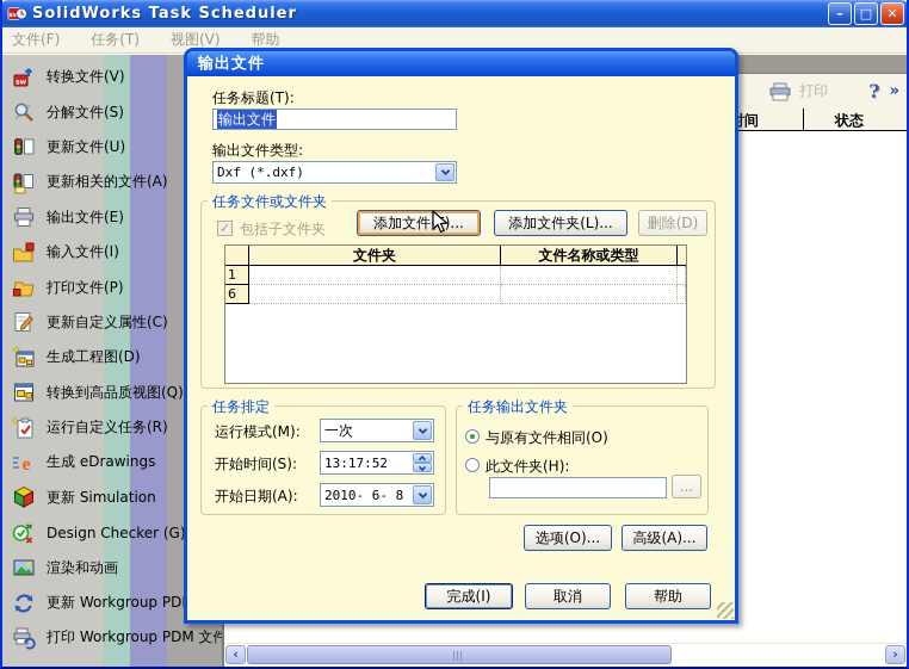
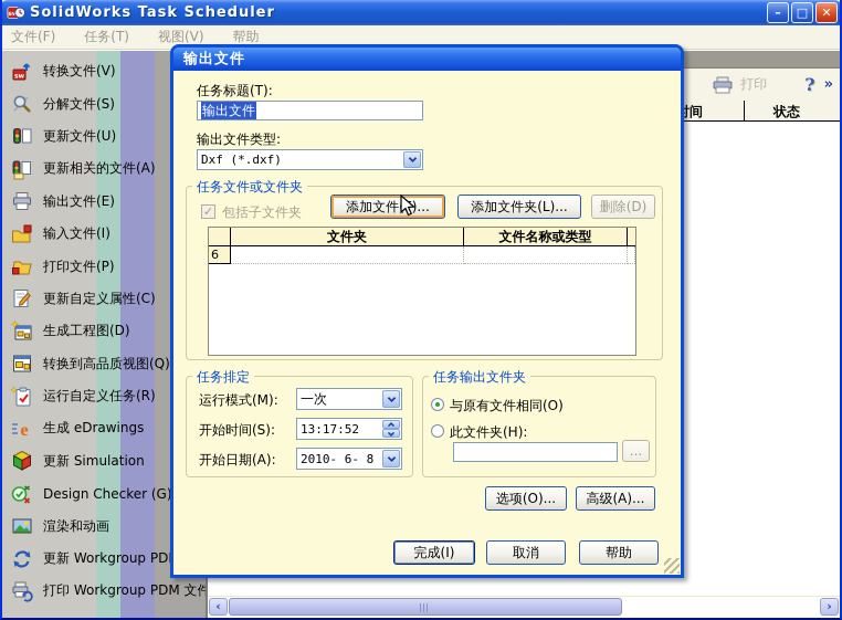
  SolidWorks Task Scheduler
  –
  □
  ✕
  文件(F)
  任务(T)
  视图(V)
  帮助
  转换文件(V)
  分解文件(S)
  更新文件(U)
  更新相关的文件(A)
  输出文件(E)
  输入文件(I)
  打印文件(P)
  更新自定义属性(C)
  生成工程图(D)
  转换到高品质视图(Q)
  运行自定义任务(R)
  e
  生成 eDrawings
  更新 Simulation
  Design Checker (G
  渲染和动画
  更新 Workgroup PD
  打印 Workgroup PDM 文件
  打印
  ?
  »
  状态
  ‹
  ›
  输出文件
  任务标题(T):
  输出文件
  输出文件类型:
  Dxf (*.dxf)
  任务文件或文件夹
  ✓
  包括子文件夹
  添加文件...
  添加文件夹(L)...
  删除(D)
  文件夹
  文件名称或类型
- 1
  6
  任务排定
  运行模式(M):
  一次
  开始时间(S):
  13:17:52
  开始日期(A):
  2010- 6- 8
  任务输出文件夹
  与原有文件相同(O)
  此文件夹(H):
  ...
  选项(O)...
  高级(A)...
  完成(I)
  取消
  帮助
